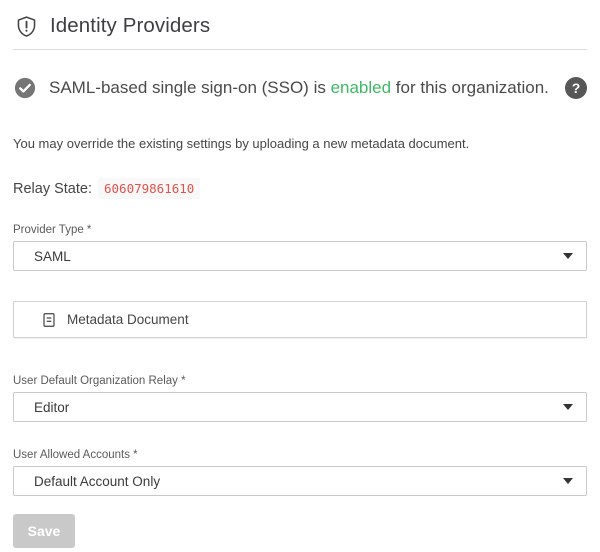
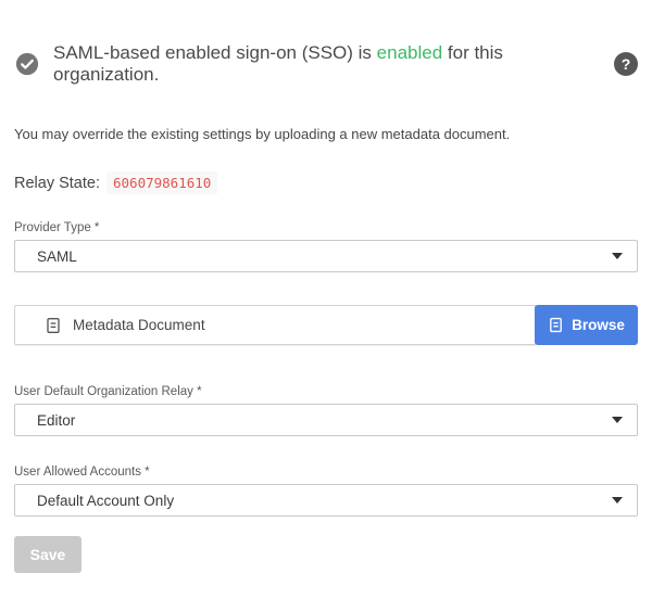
- Identity Providers
- SAML-based single sign-on (SSO) is enabled for this organization.
+ SAML-based enabled sign-on (SSO) is enabled for this organization.
  ?
  You may override the existing settings by uploading a new metadata document.
  Relay State:
  606079861610
  Provider Type *
  SAML
  Metadata Document
+ Browse
  User Default Organization Relay *
  Editor
  User Allowed Accounts *
  Default Account Only
  Save
